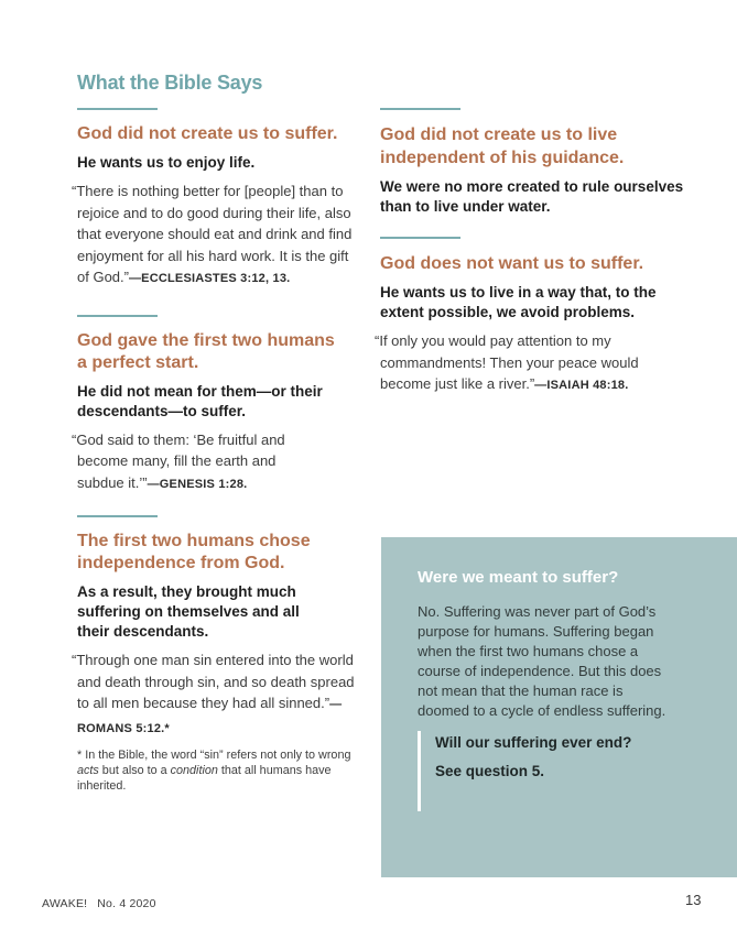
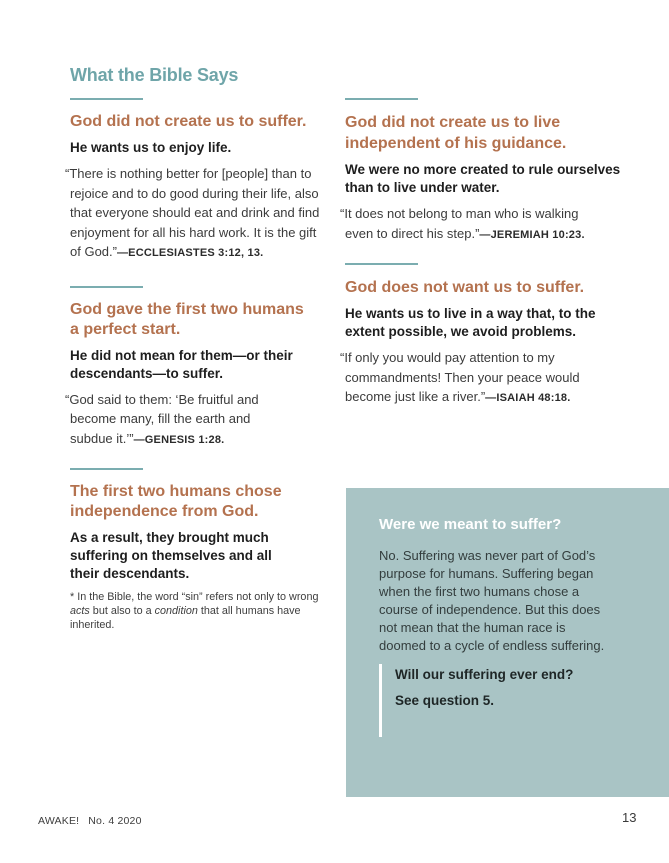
  What the Bible Says
  God did not create us to suffer.
  He wants us to enjoy life.
  “There is nothing better for [people] than to rejoice and to do good during their life, also that everyone should eat and drink and find enjoyment for all his hard work. It is the gift of God.”—ECCLESIASTES 3:12, 13.
  God gave the first two humans a perfect start.
  He did not mean for them—or their descendants—to suffer.
  “God said to them: ‘Be fruitful and become many, fill the earth and subdue it.’”—GENESIS 1:28.
  The first two humans chose independence from God.
  As a result, they brought much suffering on themselves and all their descendants.
- “Through one man sin entered into the world and death through sin, and so death spread to all men because they had all sinned.”—ROMANS 5:12.*
  * In the Bible, the word “sin” refers not only to wrong acts but also to a condition that all humans have inherited.
  God did not create us to live independent of his guidance.
  We were no more created to rule ourselves than to live under water.
+ “It does not belong to man who is walking even to direct his step.”—JEREMIAH 10:23.
  God does not want us to suffer.
  He wants us to live in a way that, to the extent possible, we avoid problems.
  “If only you would pay attention to my commandments! Then your peace would become just like a river.”—ISAIAH 48:18.
  Were we meant to suffer?
  No. Suffering was never part of God’s purpose for humans. Suffering began when the first two humans chose a course of independence. But this does not mean that the human race is doomed to a cycle of endless suffering.
  Will our suffering ever end?
  See question 5.
  AWAKE! No. 4 2020
  13
